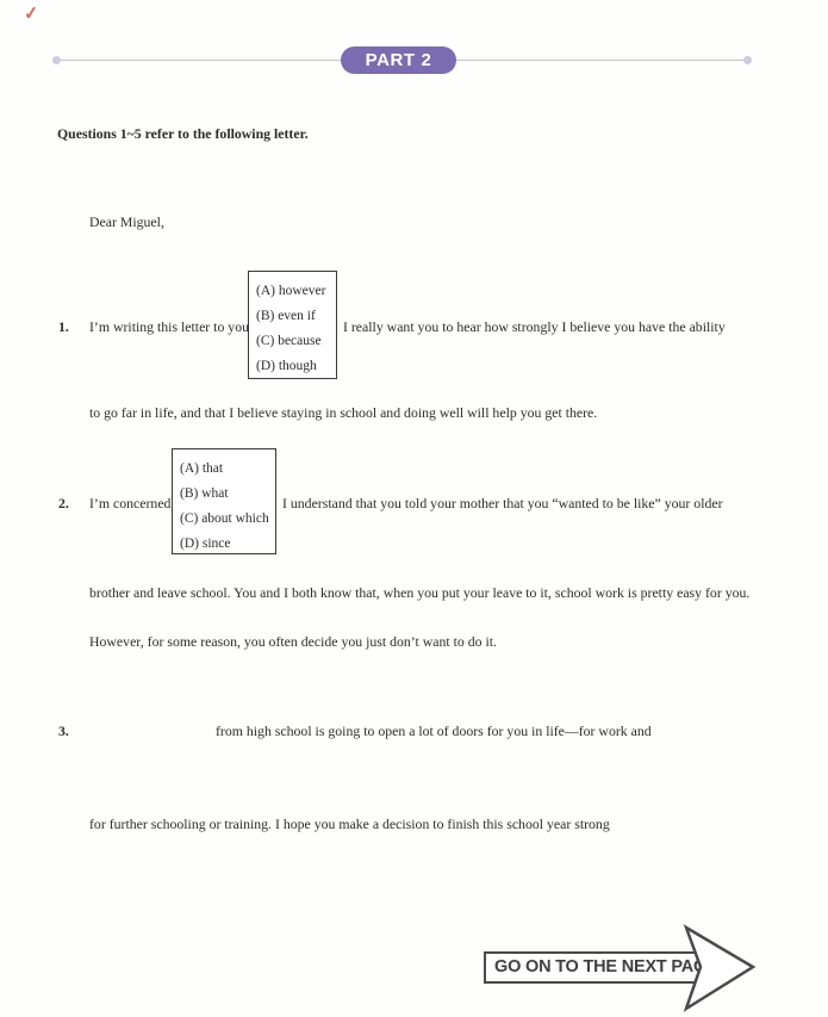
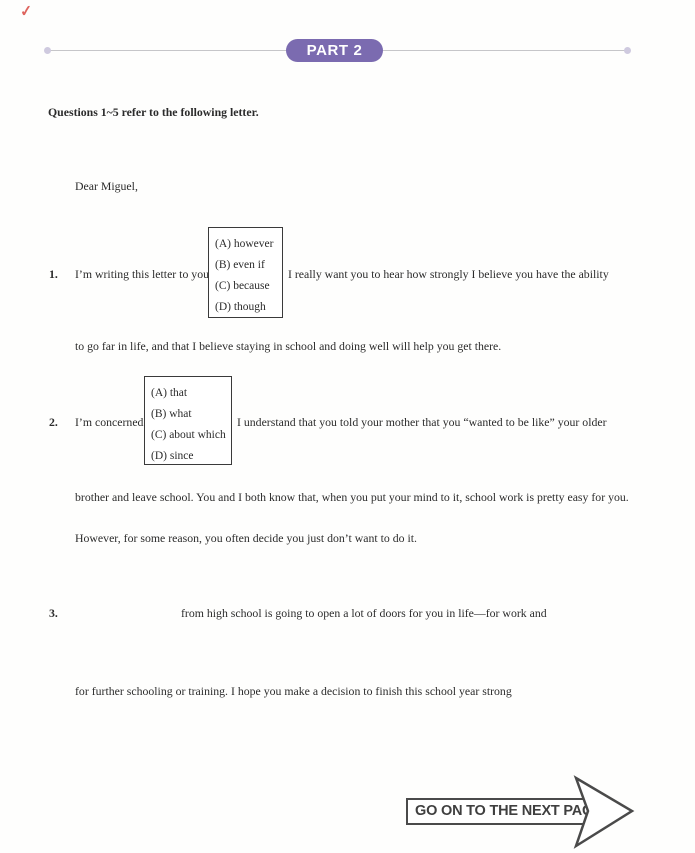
  PART 2
  Questions 1~5 refer to the following letter.
  Dear Miguel,
  1.
  I’m writing this letter to you
  (A) however
  (B) even if
  (C) because
  (D) though
  I really want you to hear how strongly I believe you have the ability
  to go far in life, and that I believe staying in school and doing well will help you get there.
  2.
  I’m concerned
  (A) that
  (B) what
  (C) about which
  (D) since
  I understand that you told your mother that you “wanted to be like” your older
- brother and leave school. You and I both know that, when you put your leave to it, school work is pretty easy for you.
+ brother and leave school. You and I both know that, when you put your mind to it, school work is pretty easy for you.
  However, for some reason, you often decide you just don’t want to do it.
  3.
  from high school is going to open a lot of doors for you in life—for work and
  for further schooling or training. I hope you make a decision to finish this school year strong
  GO ON TO THE NEXT PA
